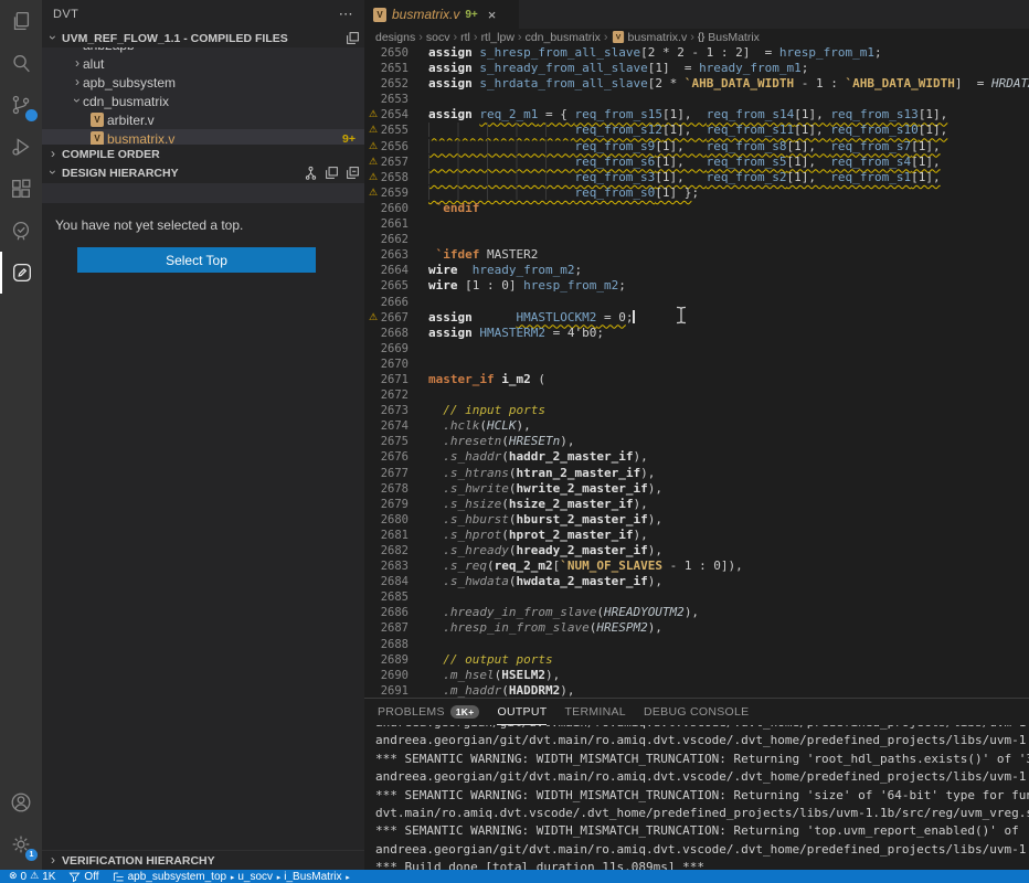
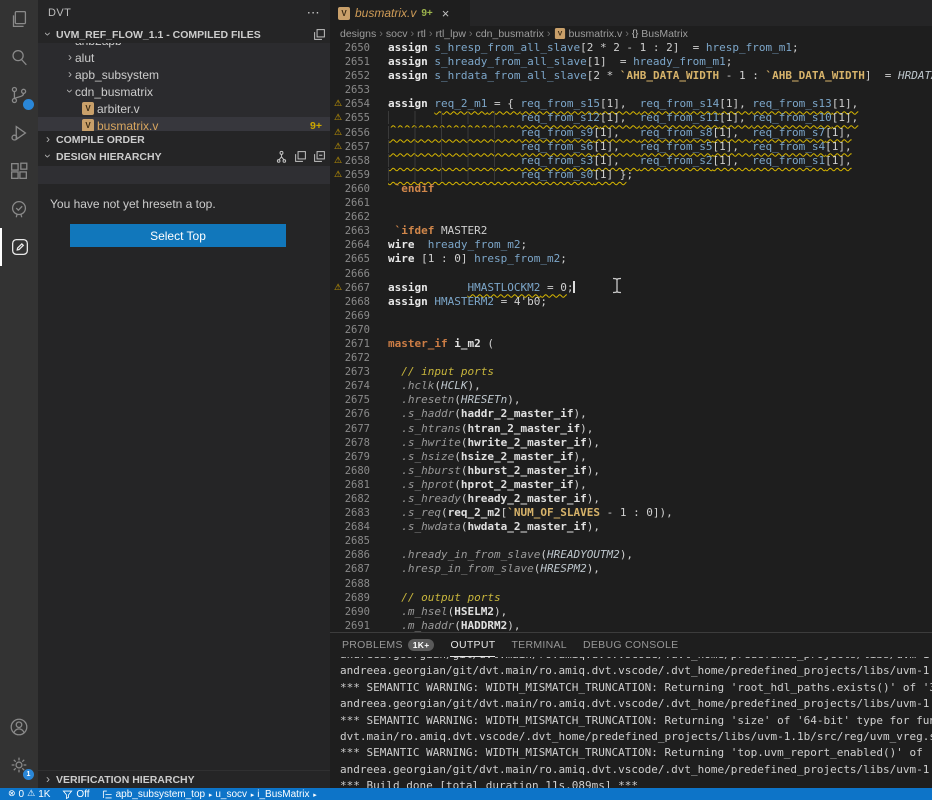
  DVT
  ⋯
  UVM_REF_FLOW_1.1 - COMPILED FILES
  ›
  alut
  ›
  apb_subsystem
  cdn_busmatrix
  V
  arbiter.v
  V
  busmatrix.v
  9+
  ›
  COMPILE ORDER
  DESIGN HIERARCHY
- You have not yet selected a top.
+ You have not yet hresetn a top.
  Select Top
  ›
  VERIFICATION HIERARCHY
  V
  busmatrix.v
  9+
  ×
  designs
  ›
  socv
  ›
  rtl
  ›
  rtl_lpw
  ›
  cdn_busmatrix
  ›
  busmatrix.v
  ›
  {}
  BusMatrix
  2650
  assign s_hresp_from_all_slave[2 * 2 - 1 : 2] = hresp_from_m1;
  2651
  assign s_hready_from_all_slave[1] = hready_from_m1;
  2652
  assign s_hrdata_from_all_slave[2 * `AHB_DATA_WIDTH - 1 : `AHB_DATA_WIDTH] = HRDAT
  2653
  ⚠
  2654
  assign req_2_m1 = { req_from_s15[1], req_from_s14[1], req_from_s13[1],
  ⚠
  2655
  req_from_s12[1], req_from_s11[1], req_from_s10[1],
  ⚠
  2656
  req_from_s9[1], req_from_s8[1], req_from_s7[1],
  ⚠
  2657
  req_from_s6[1], req_from_s5[1], req_from_s4[1],
  ⚠
  2658
  req_from_s3[1], req_from_s2[1], req_from_s1[1],
  ⚠
  2659
  req_from_s0[1] };
  2660
  `endif
  2661
  2662
  2663
  `ifdef MASTER2
  2664
  wire hready_from_m2;
  2665
  wire [1 : 0] hresp_from_m2;
  2666
  ⚠
  2667
  assign HMASTLOCKM2 = 0;
  2668
  assign HMASTERM2 = 4'b0;
  2669
  2670
  2671
  master_if i_m2 (
  2672
  2673
  // input ports
  2674
  .hclk(HCLK),
  2675
  .hresetn(HRESETn),
  2676
  .s_haddr(haddr_2_master_if),
  2677
  .s_htrans(htran_2_master_if),
  2678
  .s_hwrite(hwrite_2_master_if),
  2679
  .s_hsize(hsize_2_master_if),
  2680
  .s_hburst(hburst_2_master_if),
  2681
  .s_hprot(hprot_2_master_if),
  2682
  .s_hready(hready_2_master_if),
  2683
  .s_req(req_2_m2[`NUM_OF_SLAVES - 1 : 0]),
  2684
  .s_hwdata(hwdata_2_master_if),
  2685
  2686
  .hready_in_from_slave(HREADYOUTM2),
  2687
  .hresp_in_from_slave(HRESPM2),
  2688
  2689
  // output ports
  2690
  .m_hsel(HSELM2),
  2691
  .m_haddr(HADDRM2),
  PROBLEMS
  1K+
  OUTPUT
  TERMINAL
  DEBUG CONSOLE
  andreea.georgian/git/dvt.main/ro.amiq.dvt.vscode/.dvt_home/predefined_projects/libs/uvm-1
  *** SEMANTIC WARNING: WIDTH_MISMATCH_TRUNCATION: Returning 'root_hdl_paths.exists()' of '
  andreea.georgian/git/dvt.main/ro.amiq.dvt.vscode/.dvt_home/predefined_projects/libs/uvm-1
  *** SEMANTIC WARNING: WIDTH_MISMATCH_TRUNCATION: Returning 'size' of '64-bit' type for fu
  dvt.main/ro.amiq.dvt.vscode/.dvt_home/predefined_projects/libs/uvm-1.1b/src/reg/uvm_vreg.
  *** SEMANTIC WARNING: WIDTH_MISMATCH_TRUNCATION: Returning 'top.uvm_report_enabled()' of
  andreea.georgian/git/dvt.main/ro.amiq.dvt.vscode/.dvt_home/predefined_projects/libs/uvm-1
  *** Build done [total duration 11s.089ms] ***
  ⊗
  0
  ⚠
  1K
  Off
  apb_subsystem_top u_socv i_BusMatrix
